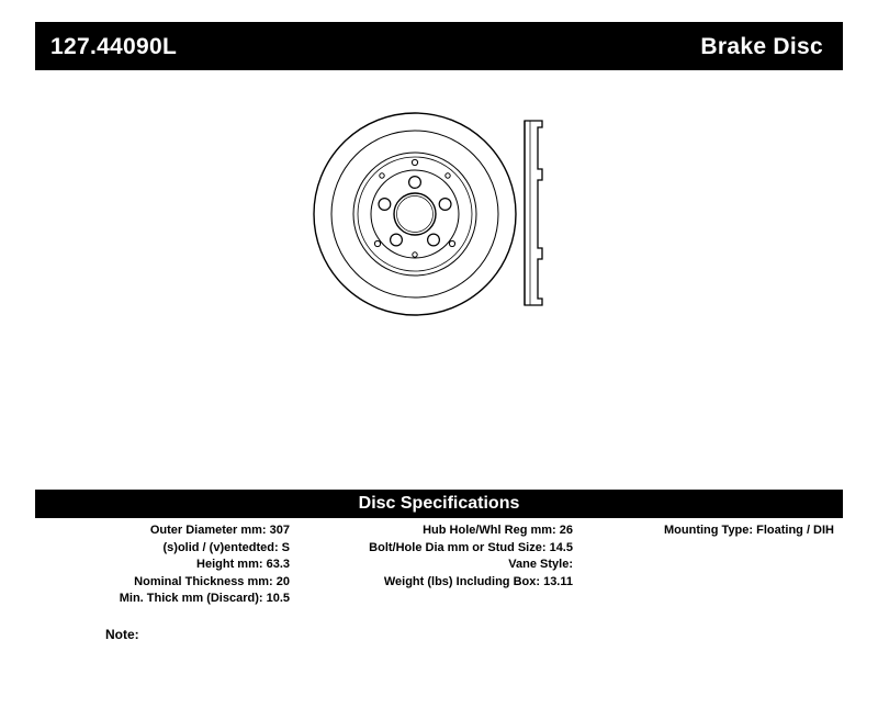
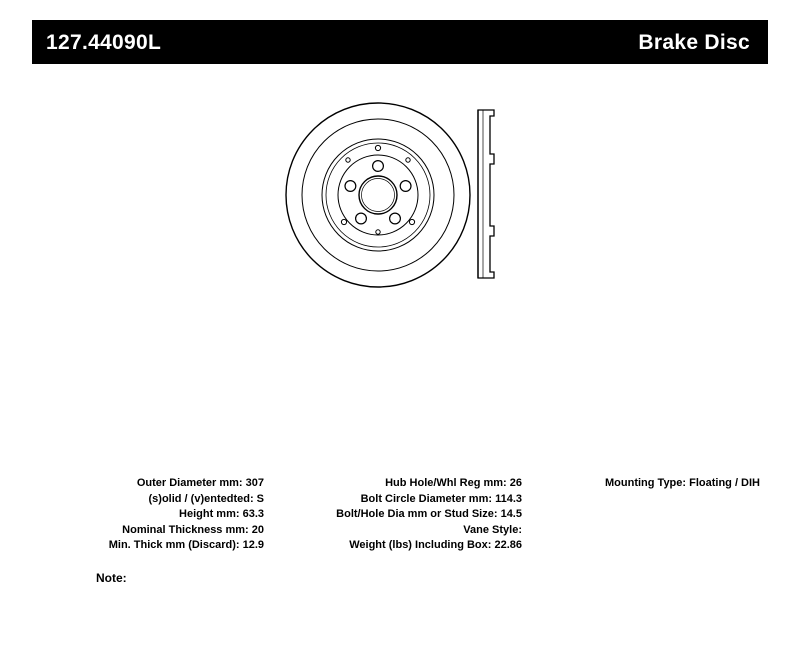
  127.44090L
  Brake Disc
- Disc Specifications
  Outer Diameter mm: 307
  (s)olid / (v)entedted: S
  Height mm: 63.3
  Nominal Thickness mm: 20
- Min. Thick mm (Discard): 10.5
+ Min. Thick mm (Discard): 12.9
  Hub Hole/Whl Reg mm: 26
+ Bolt Circle Diameter mm: 114.3
  Bolt/Hole Dia mm or Stud Size: 14.5
  Vane Style:
- Weight (lbs) Including Box: 13.11
+ Weight (lbs) Including Box: 22.86
  Mounting Type: Floating / DIH
  Note:
